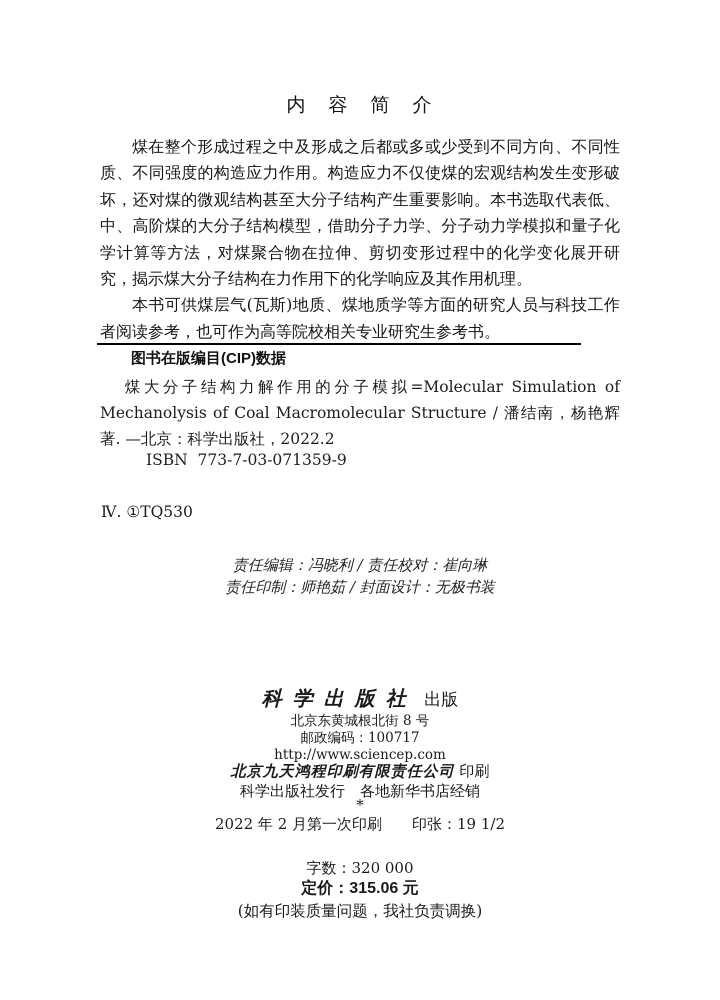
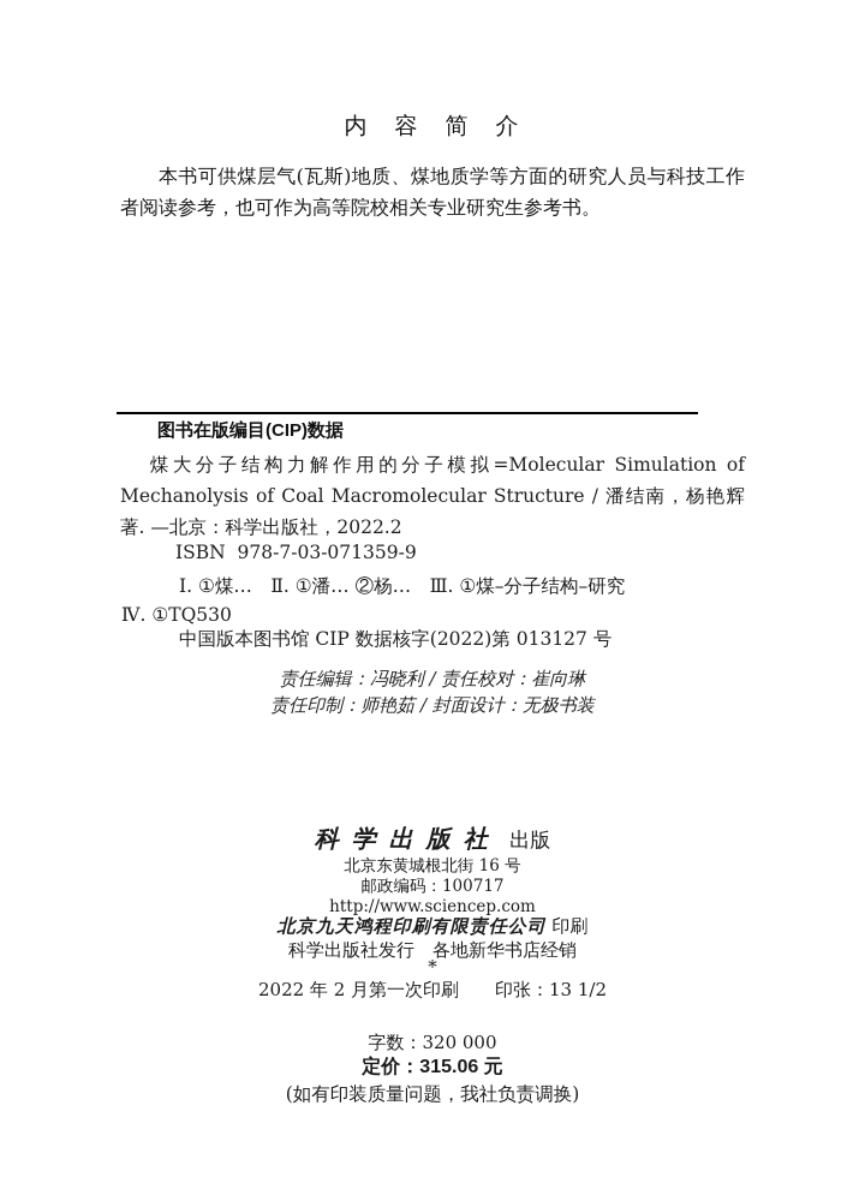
  内 容 简 介
- 煤在整个形成过程之中及形成之后都或多或少受到不同方向、不同性质、不同强度的构造应力作用。构造应力不仅使煤的宏观结构发生变形破坏，还对煤的微观结构甚至大分子结构产生重要影响。本书选取代表低、中、高阶煤的大分子结构模型，借助分子力学、分子动力学模拟和量子化学计算等方法，对煤聚合物在拉伸、剪切变形过程中的化学变化展开研究，揭示煤大分子结构在力作用下的化学响应及其作用机理。
  本书可供煤层气(瓦斯)地质、煤地质学等方面的研究人员与科技工作者阅读参考，也可作为高等院校相关专业研究生参考书。
  图书在版编目(CIP)数据
  煤大分子结构力解作用的分子模拟=Molecular Simulation of Mechanolysis of Coal Macromolecular Structure / 潘结南，杨艳辉著. —北京：科学出版社，2022.2
- ISBN 773-7-03-071359-9
+ ISBN 978-7-03-071359-9
+ Ⅰ. ①煤… Ⅱ. ①潘… ②杨… Ⅲ. ①煤–分子结构–研究
  Ⅳ. ①TQ530
+ 中国版本图书馆 CIP 数据核字(2022)第 013127 号
  责任编辑：冯晓利 / 责任校对：崔向琳
  责任印制：师艳茹 / 封面设计：无极书装
  科学出版社 出版
- 北京东黄城根北街 8 号
+ 北京东黄城根北街 16 号
  邮政编码：100717
  http://www.sciencep.com
  北京九天鸿程印刷有限责任公司 印刷
  科学出版社发行 各地新华书店经销
  *
- 2022 年 2 月第一次印刷 印张：19 1/2
+ 2022 年 2 月第一次印刷 印张：13 1/2
  字数：320 000
  定价：315.06 元
  (如有印装质量问题，我社负责调换)
